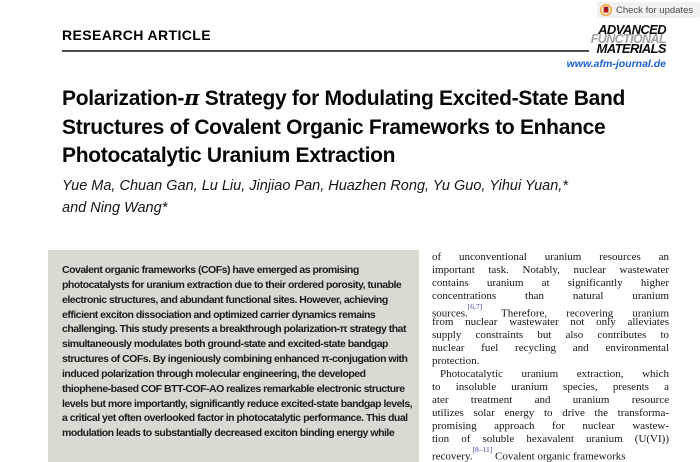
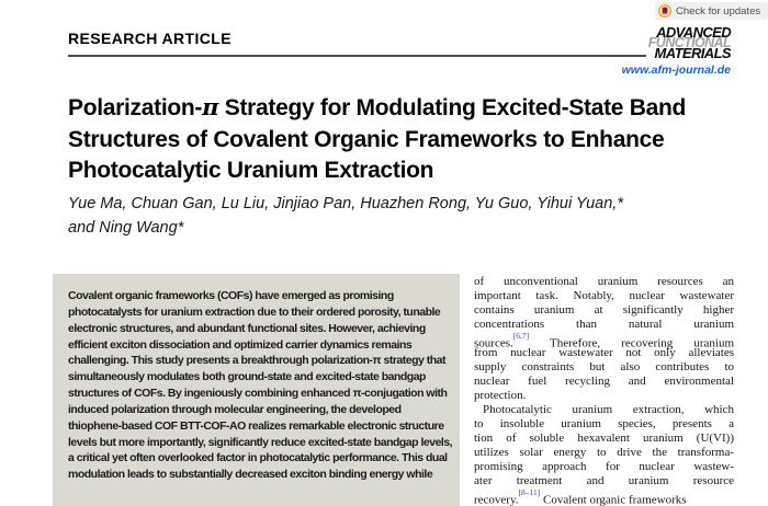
  Check for updates
  RESEARCH ARTICLE
  ADVANCED
  FUNCTIONAL
  MATERIALS
  www.afm-journal.de
  Polarization-π Strategy for Modulating Excited-State Band
  Structures of Covalent Organic Frameworks to Enhance
  Photocatalytic Uranium Extraction
  Yue Ma, Chuan Gan, Lu Liu, Jinjiao Pan, Huazhen Rong, Yu Guo, Yihui Yuan,*
  and Ning Wang*
  Covalent organic frameworks (COFs) have emerged as promising
  photocatalysts for uranium extraction due to their ordered porosity, tunable
  electronic structures, and abundant functional sites. However, achieving
  efficient exciton dissociation and optimized carrier dynamics remains
  challenging. This study presents a breakthrough polarization-π strategy that
  simultaneously modulates both ground-state and excited-state bandgap
  structures of COFs. By ingeniously combining enhanced π-conjugation with
  induced polarization through molecular engineering, the developed
  thiophene-based COF BTT-COF-AO realizes remarkable electronic structure
  levels but more importantly, significantly reduce excited-state bandgap levels,
  a critical yet often overlooked factor in photocatalytic performance. This dual
  modulation leads to substantially decreased exciton binding energy while
  of unconventional uranium resources an
  important task. Notably, nuclear wastewater
  contains uranium at significantly higher
  concentrations than natural uranium
  sources.[6,7] Therefore, recovering uranium
  from nuclear wastewater not only alleviates
  supply constraints but also contributes to
  nuclear fuel recycling and environmental
  protection.
  Photocatalytic uranium extraction, which
  to insoluble uranium species, presents a
- ater treatment and uranium resource
+ tion of soluble hexavalent uranium (U(VI))
  utilizes solar energy to drive the transforma-
  promising approach for nuclear wastew-
- tion of soluble hexavalent uranium (U(VI))
+ ater treatment and uranium resource
  recovery.[8–11] Covalent organic frameworks
